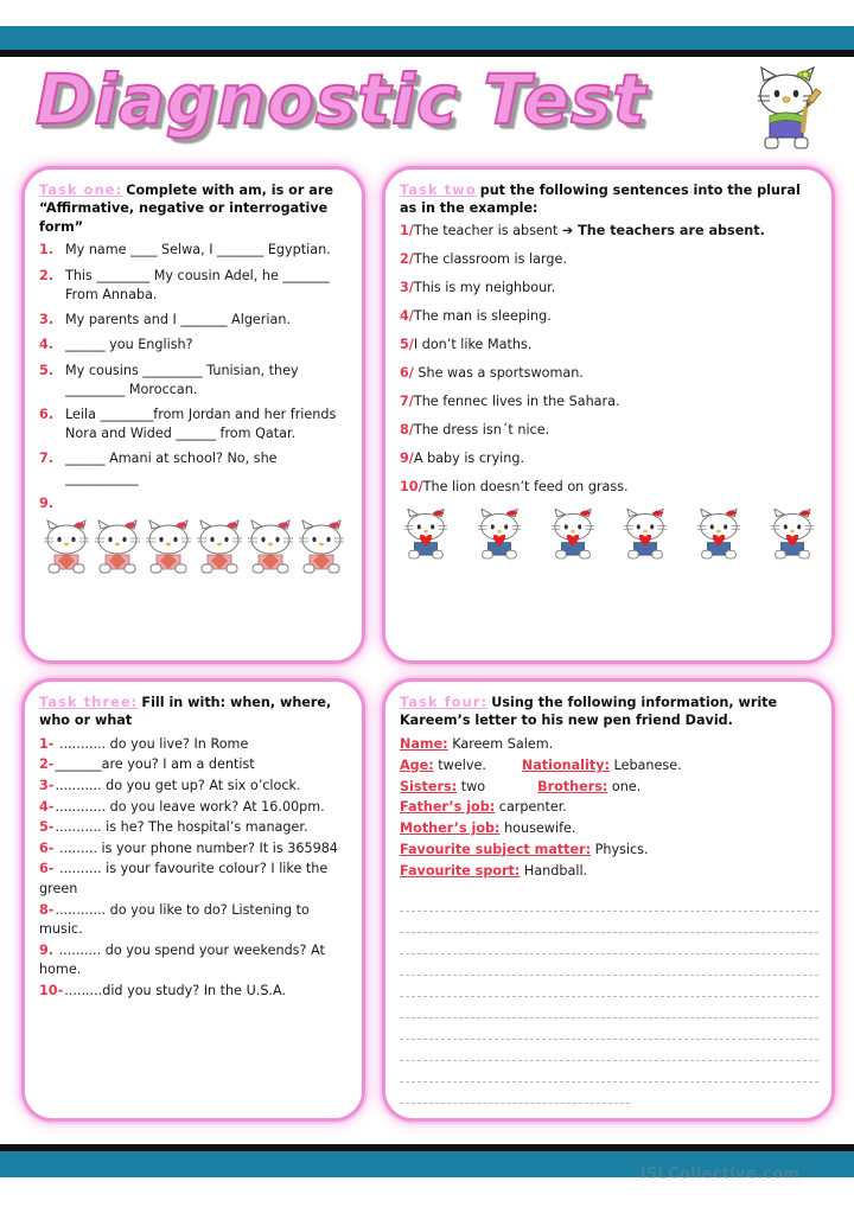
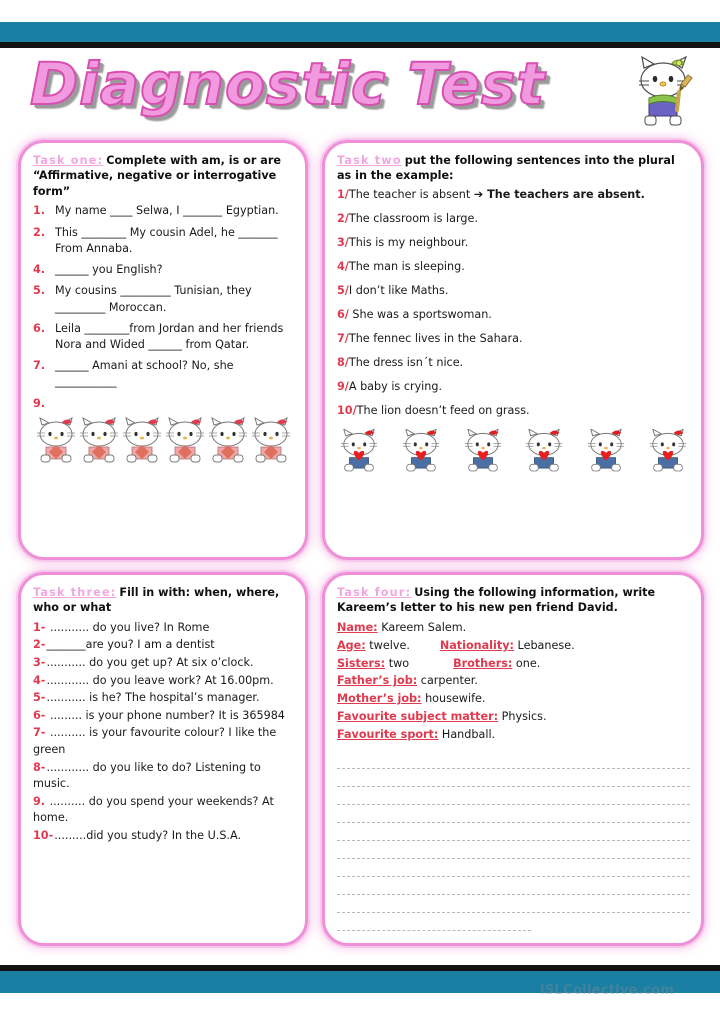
  Diagnostic Test
  Task one: Complete with am, is or are “Affirmative, negative or interrogative form”
  1.
  My name ____ Selwa, I _______ Egyptian.
  2.
  This ________ My cousin Adel, he _______ From Annaba.
- 3.
- My parents and I _______ Algerian.
  4.
  ______ you English?
  5.
  My cousins _________ Tunisian, they _________ Moroccan.
  6.
  Leila ________from Jordan and her friends Nora and Wided ______ from Qatar.
  7.
  ______ Amani at school? No, she ___________
  9.
  Task two put the following sentences into the plural as in the example:
  1/The teacher is absent ➔ The teachers are absent.
  2/The classroom is large.
  3/This is my neighbour.
  4/The man is sleeping.
  5/I don’t like Maths.
  6/ She was a sportswoman.
  7/The fennec lives in the Sahara.
  8/The dress isn´t nice.
  9/A baby is crying.
  10/The lion doesn’t feed on grass.
  Task three: Fill in with: when, where, who or what
  1- ........... do you live? In Rome
  2-_______are you? I am a dentist
  3-........... do you get up? At six o’clock.
  4-............ do you leave work? At 16.00pm.
  5-........... is he? The hospital’s manager.
  6- ......... is your phone number? It is 365984
- 6- .......... is your favourite colour? I like the green
+ 7- .......... is your favourite colour? I like the green
  8-............ do you like to do? Listening to music.
  9. .......... do you spend your weekends? At home.
  10-.........did you study? In the U.S.A.
  Task four: Using the following information, write Kareem’s letter to his new pen friend David.
  Name: Kareem Salem.
  Age: twelve. Nationality: Lebanese.
  Sisters: two Brothers: one.
  Father’s job: carpenter.
  Mother’s job: housewife.
  Favourite subject matter: Physics.
  Favourite sport: Handball.
  iSLCollective.com
